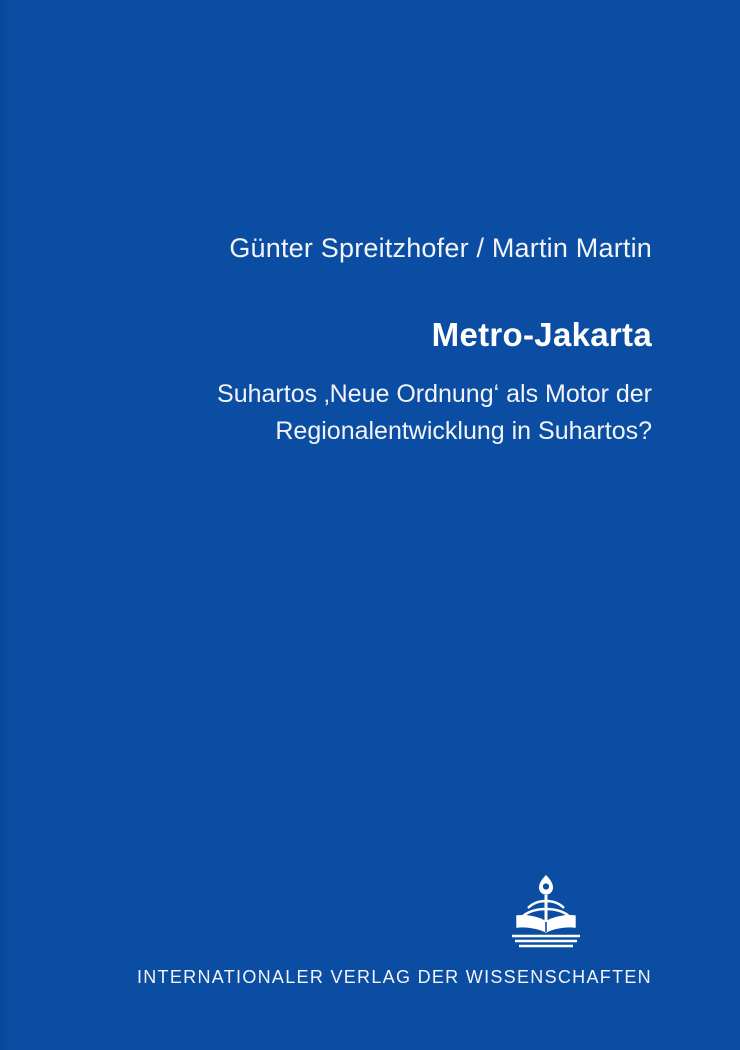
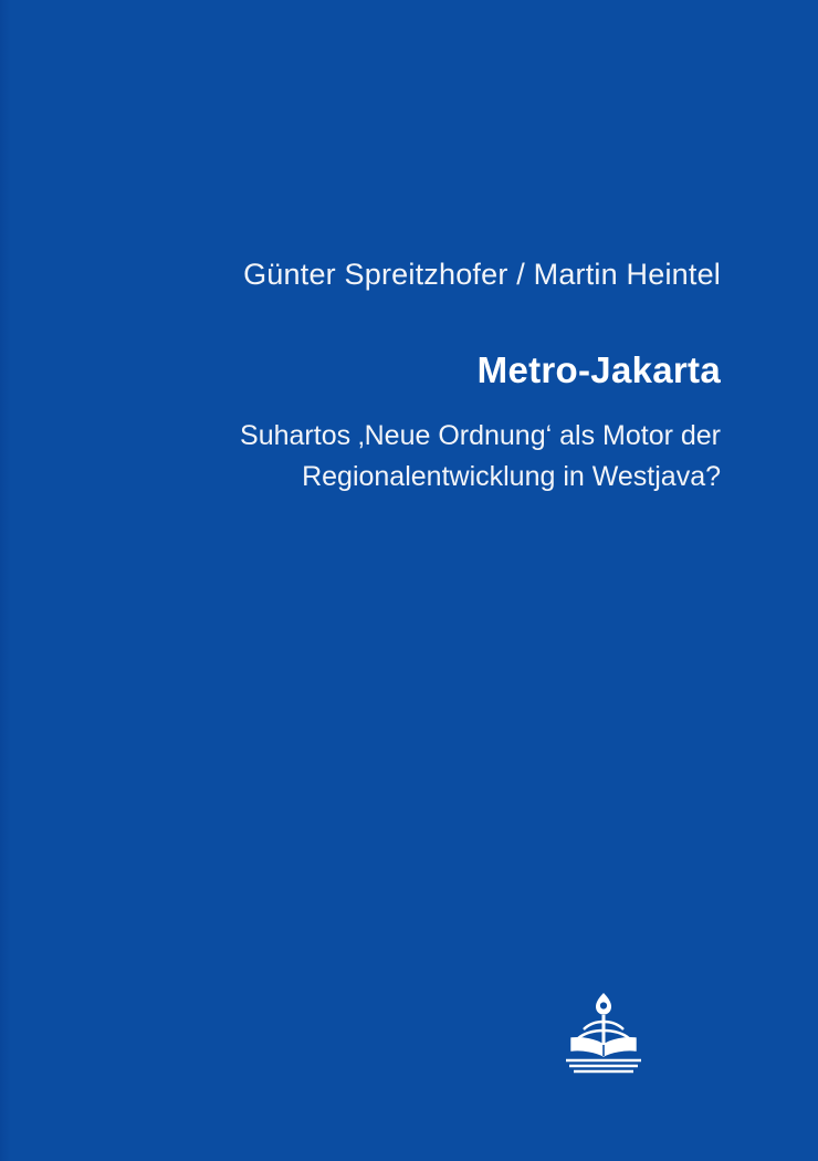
- Günter Spreitzhofer / Martin Martin
+ Günter Spreitzhofer / Martin Heintel
  Metro-Jakarta
- Suhartos ‚Neue Ordnung‘ als Motor der Regionalentwicklung in Suhartos?
+ Suhartos ‚Neue Ordnung‘ als Motor der Regionalentwicklung in Westjava?
- INTERNATIONALER VERLAG DER WISSENSCHAFTEN
